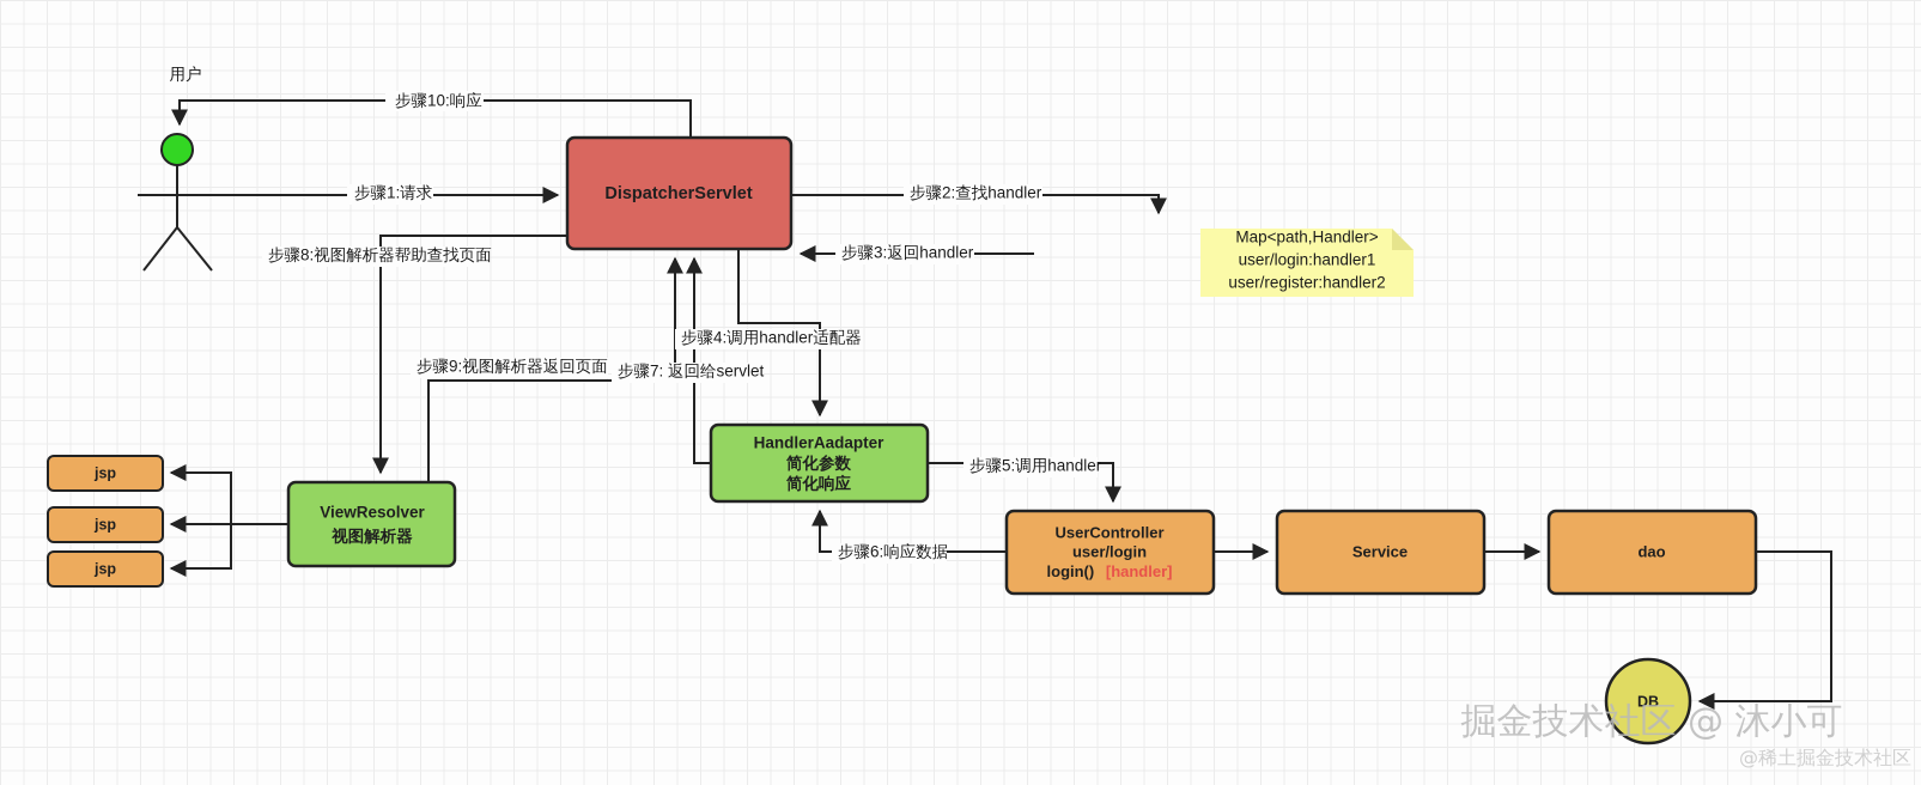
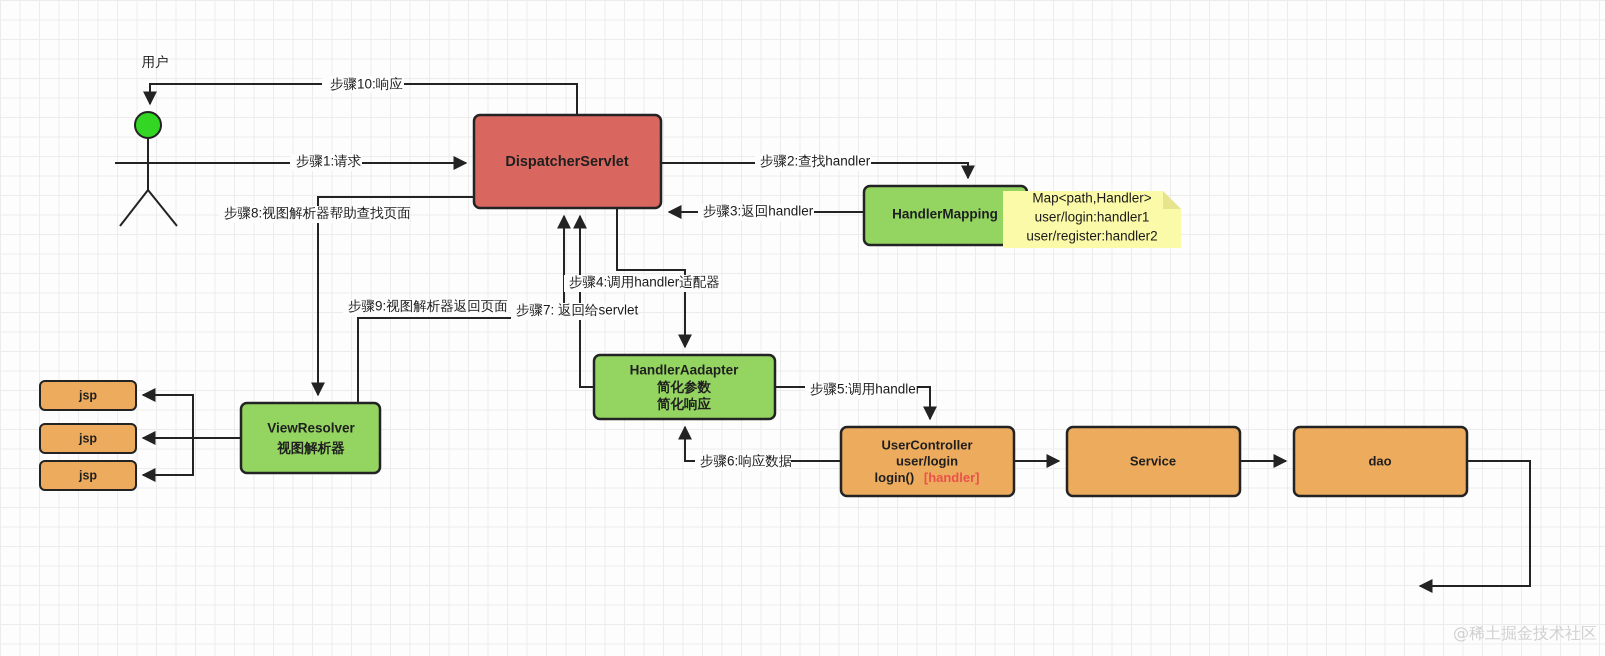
  用户
  DispatcherServlet
+ HandlerMapping
  Map<path,Handler>
  user/login:handler1
  user/register:handler2
  HandlerAadapter
  简化参数
  简化响应
  ViewResolver
  视图解析器
  jsp
  jsp
  jsp
  UserController
  user/login
  login() [handler]
  Service
  dao
- DB
  步骤10:响应
  步骤1:请求
  步骤2:查找handler
  步骤3:返回handler
  步骤4:调用handler适配器
  步骤5:调用handler
  步骤6:响应数据
  步骤7: 返回给servlet
  步骤8:视图解析器帮助查找页面
  步骤9:视图解析器返回页面
- 掘金技术社区 @ 沐小可
  @稀土掘金技术社区
